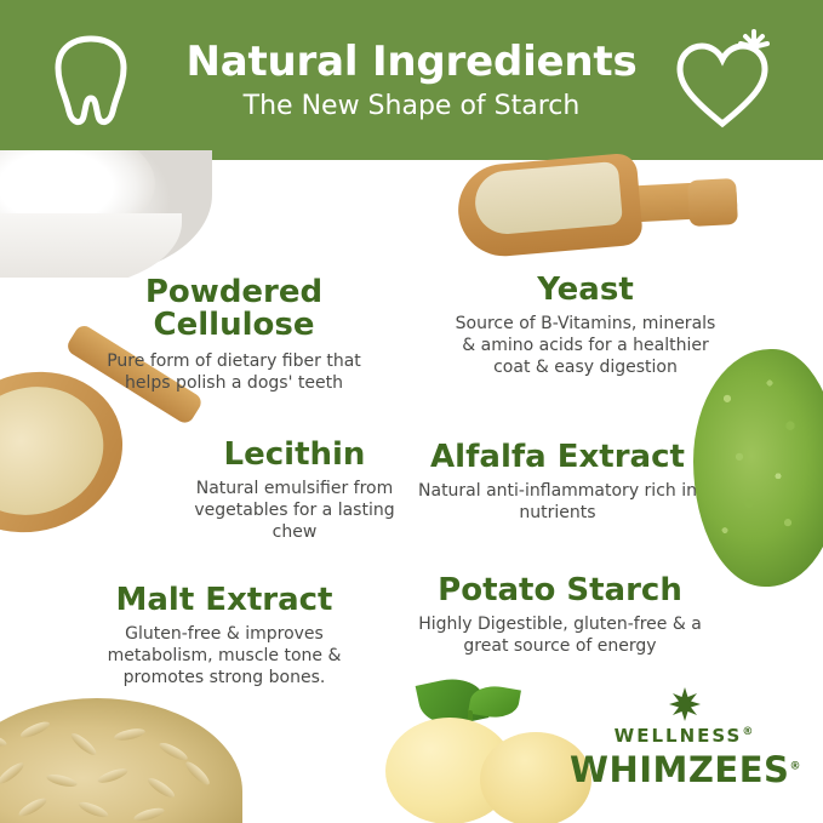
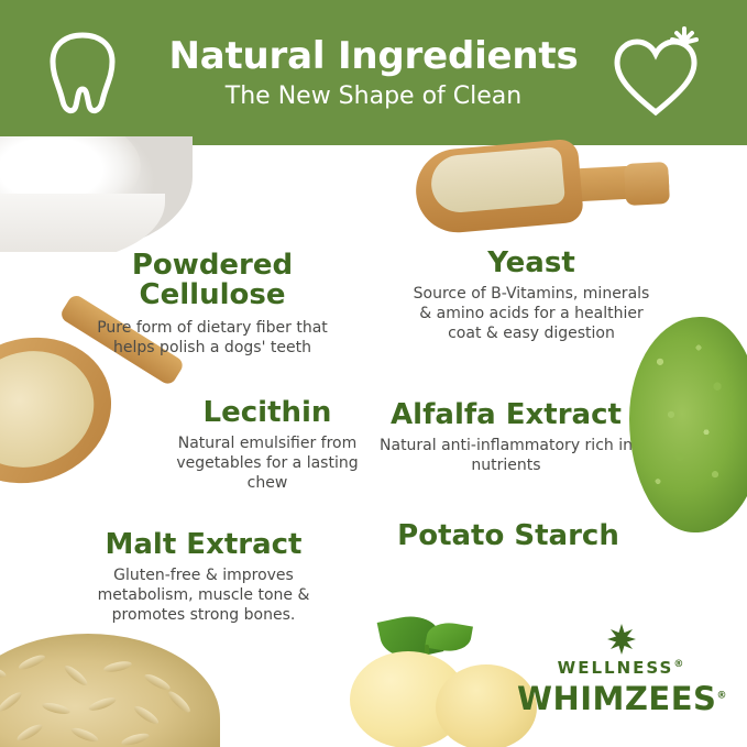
  Natural Ingredients
- The New Shape of Starch
+ The New Shape of Clean
  Powdered Cellulose
  Pure form of dietary fiber that helps polish a dogs' teeth
  Yeast
  Source of B-Vitamins, minerals & amino acids for a healthier coat & easy digestion
  Lecithin
  Natural emulsifier from vegetables for a lasting chew
  Alfalfa Extract
  Natural anti-inflammatory rich in nutrients
  Malt Extract
  Gluten-free & improves metabolism, muscle tone & promotes strong bones.
  Potato Starch
- Highly Digestible, gluten-free & a great source of energy
  WELLNESS®
  WHIMZEES®
